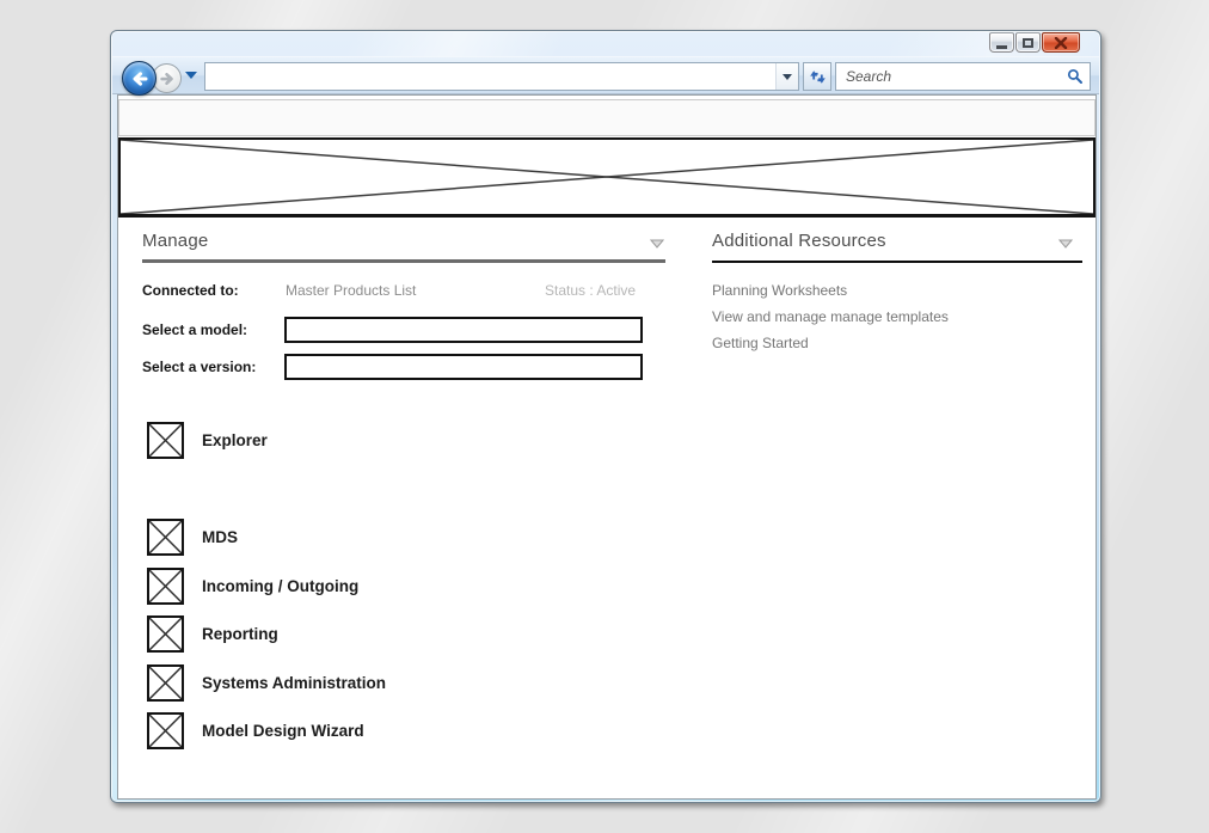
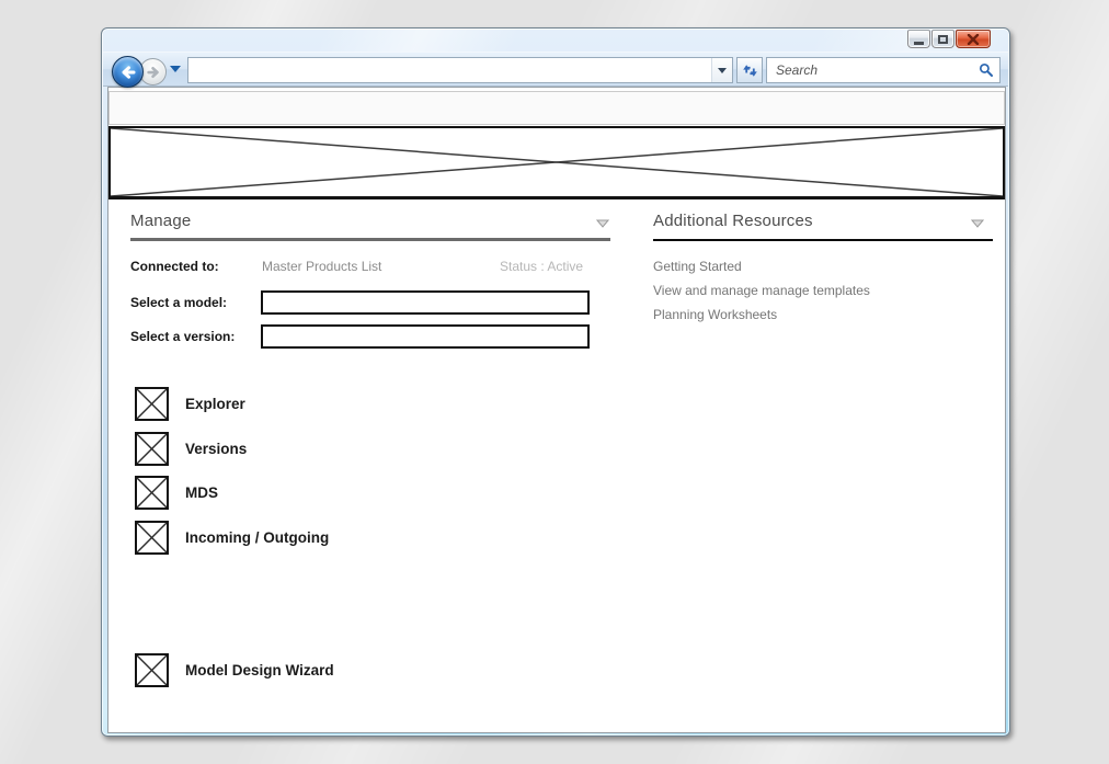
  Search
  Manage
  Connected to:
  Master Products List
  Status : Active
  Select a model:
  Select a version:
  Explorer
+ Versions
  MDS
  Incoming / Outgoing
- Reporting
- Systems Administration
  Model Design Wizard
  Additional Resources
- Planning Worksheets
+ Getting Started
  View and manage manage templates
- Getting Started
+ Planning Worksheets
